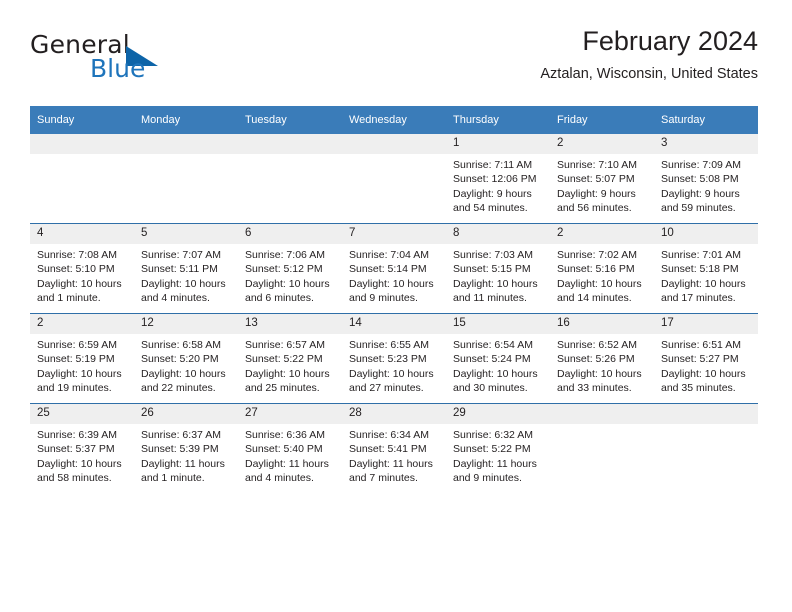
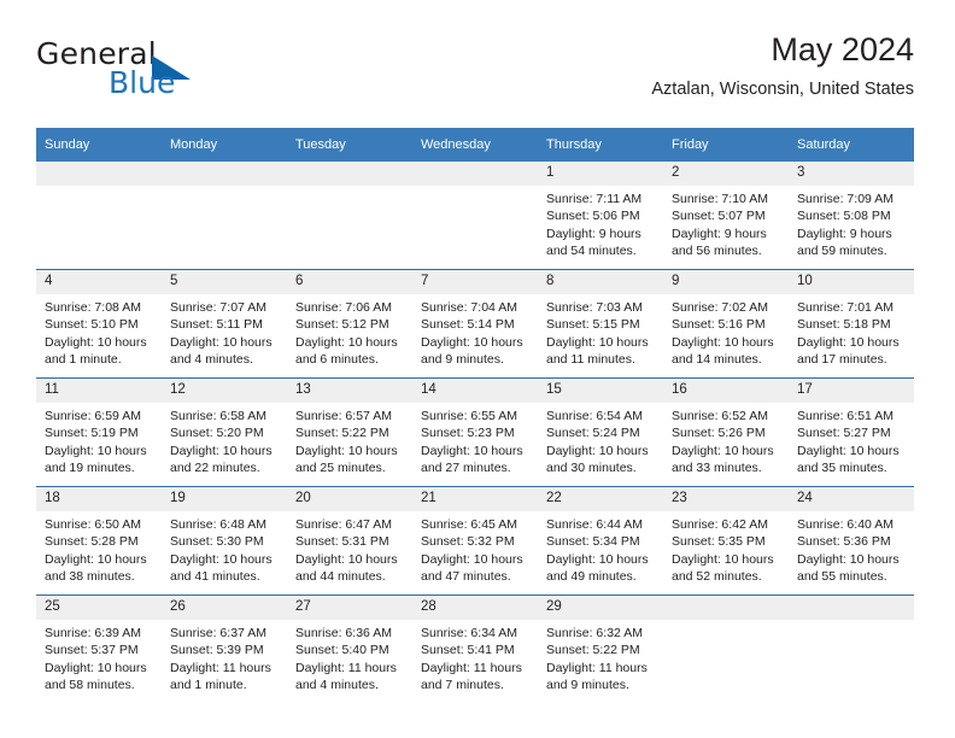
  General
  Blue
- February 2024
+ May 2024
  Aztalan, Wisconsin, United States
  Sunday	Monday	Tuesday	Wednesday	Thursday	Friday	Saturday
- 				1Sunrise: 7:11 AMSunset: 12:06 PMDaylight: 9 hoursand 54 minutes.	2Sunrise: 7:10 AMSunset: 5:07 PMDaylight: 9 hoursand 56 minutes.	3Sunrise: 7:09 AMSunset: 5:08 PMDaylight: 9 hoursand 59 minutes.
+ 				1Sunrise: 7:11 AMSunset: 5:06 PMDaylight: 9 hoursand 54 minutes.	2Sunrise: 7:10 AMSunset: 5:07 PMDaylight: 9 hoursand 56 minutes.	3Sunrise: 7:09 AMSunset: 5:08 PMDaylight: 9 hoursand 59 minutes.
- 4Sunrise: 7:08 AMSunset: 5:10 PMDaylight: 10 hoursand 1 minute.	5Sunrise: 7:07 AMSunset: 5:11 PMDaylight: 10 hoursand 4 minutes.	6Sunrise: 7:06 AMSunset: 5:12 PMDaylight: 10 hoursand 6 minutes.	7Sunrise: 7:04 AMSunset: 5:14 PMDaylight: 10 hoursand 9 minutes.	8Sunrise: 7:03 AMSunset: 5:15 PMDaylight: 10 hoursand 11 minutes.	2Sunrise: 7:02 AMSunset: 5:16 PMDaylight: 10 hoursand 14 minutes.	10Sunrise: 7:01 AMSunset: 5:18 PMDaylight: 10 hoursand 17 minutes.
+ 4Sunrise: 7:08 AMSunset: 5:10 PMDaylight: 10 hoursand 1 minute.	5Sunrise: 7:07 AMSunset: 5:11 PMDaylight: 10 hoursand 4 minutes.	6Sunrise: 7:06 AMSunset: 5:12 PMDaylight: 10 hoursand 6 minutes.	7Sunrise: 7:04 AMSunset: 5:14 PMDaylight: 10 hoursand 9 minutes.	8Sunrise: 7:03 AMSunset: 5:15 PMDaylight: 10 hoursand 11 minutes.	9Sunrise: 7:02 AMSunset: 5:16 PMDaylight: 10 hoursand 14 minutes.	10Sunrise: 7:01 AMSunset: 5:18 PMDaylight: 10 hoursand 17 minutes.
- 2Sunrise: 6:59 AMSunset: 5:19 PMDaylight: 10 hoursand 19 minutes.	12Sunrise: 6:58 AMSunset: 5:20 PMDaylight: 10 hoursand 22 minutes.	13Sunrise: 6:57 AMSunset: 5:22 PMDaylight: 10 hoursand 25 minutes.	14Sunrise: 6:55 AMSunset: 5:23 PMDaylight: 10 hoursand 27 minutes.	15Sunrise: 6:54 AMSunset: 5:24 PMDaylight: 10 hoursand 30 minutes.	16Sunrise: 6:52 AMSunset: 5:26 PMDaylight: 10 hoursand 33 minutes.	17Sunrise: 6:51 AMSunset: 5:27 PMDaylight: 10 hoursand 35 minutes.
+ 11Sunrise: 6:59 AMSunset: 5:19 PMDaylight: 10 hoursand 19 minutes.	12Sunrise: 6:58 AMSunset: 5:20 PMDaylight: 10 hoursand 22 minutes.	13Sunrise: 6:57 AMSunset: 5:22 PMDaylight: 10 hoursand 25 minutes.	14Sunrise: 6:55 AMSunset: 5:23 PMDaylight: 10 hoursand 27 minutes.	15Sunrise: 6:54 AMSunset: 5:24 PMDaylight: 10 hoursand 30 minutes.	16Sunrise: 6:52 AMSunset: 5:26 PMDaylight: 10 hoursand 33 minutes.	17Sunrise: 6:51 AMSunset: 5:27 PMDaylight: 10 hoursand 35 minutes.
+ 18Sunrise: 6:50 AMSunset: 5:28 PMDaylight: 10 hoursand 38 minutes.	19Sunrise: 6:48 AMSunset: 5:30 PMDaylight: 10 hoursand 41 minutes.	20Sunrise: 6:47 AMSunset: 5:31 PMDaylight: 10 hoursand 44 minutes.	21Sunrise: 6:45 AMSunset: 5:32 PMDaylight: 10 hoursand 47 minutes.	22Sunrise: 6:44 AMSunset: 5:34 PMDaylight: 10 hoursand 49 minutes.	23Sunrise: 6:42 AMSunset: 5:35 PMDaylight: 10 hoursand 52 minutes.	24Sunrise: 6:40 AMSunset: 5:36 PMDaylight: 10 hoursand 55 minutes.
  25Sunrise: 6:39 AMSunset: 5:37 PMDaylight: 10 hoursand 58 minutes.	26Sunrise: 6:37 AMSunset: 5:39 PMDaylight: 11 hoursand 1 minute.	27Sunrise: 6:36 AMSunset: 5:40 PMDaylight: 11 hoursand 4 minutes.	28Sunrise: 6:34 AMSunset: 5:41 PMDaylight: 11 hoursand 7 minutes.	29Sunrise: 6:32 AMSunset: 5:22 PMDaylight: 11 hoursand 9 minutes.
